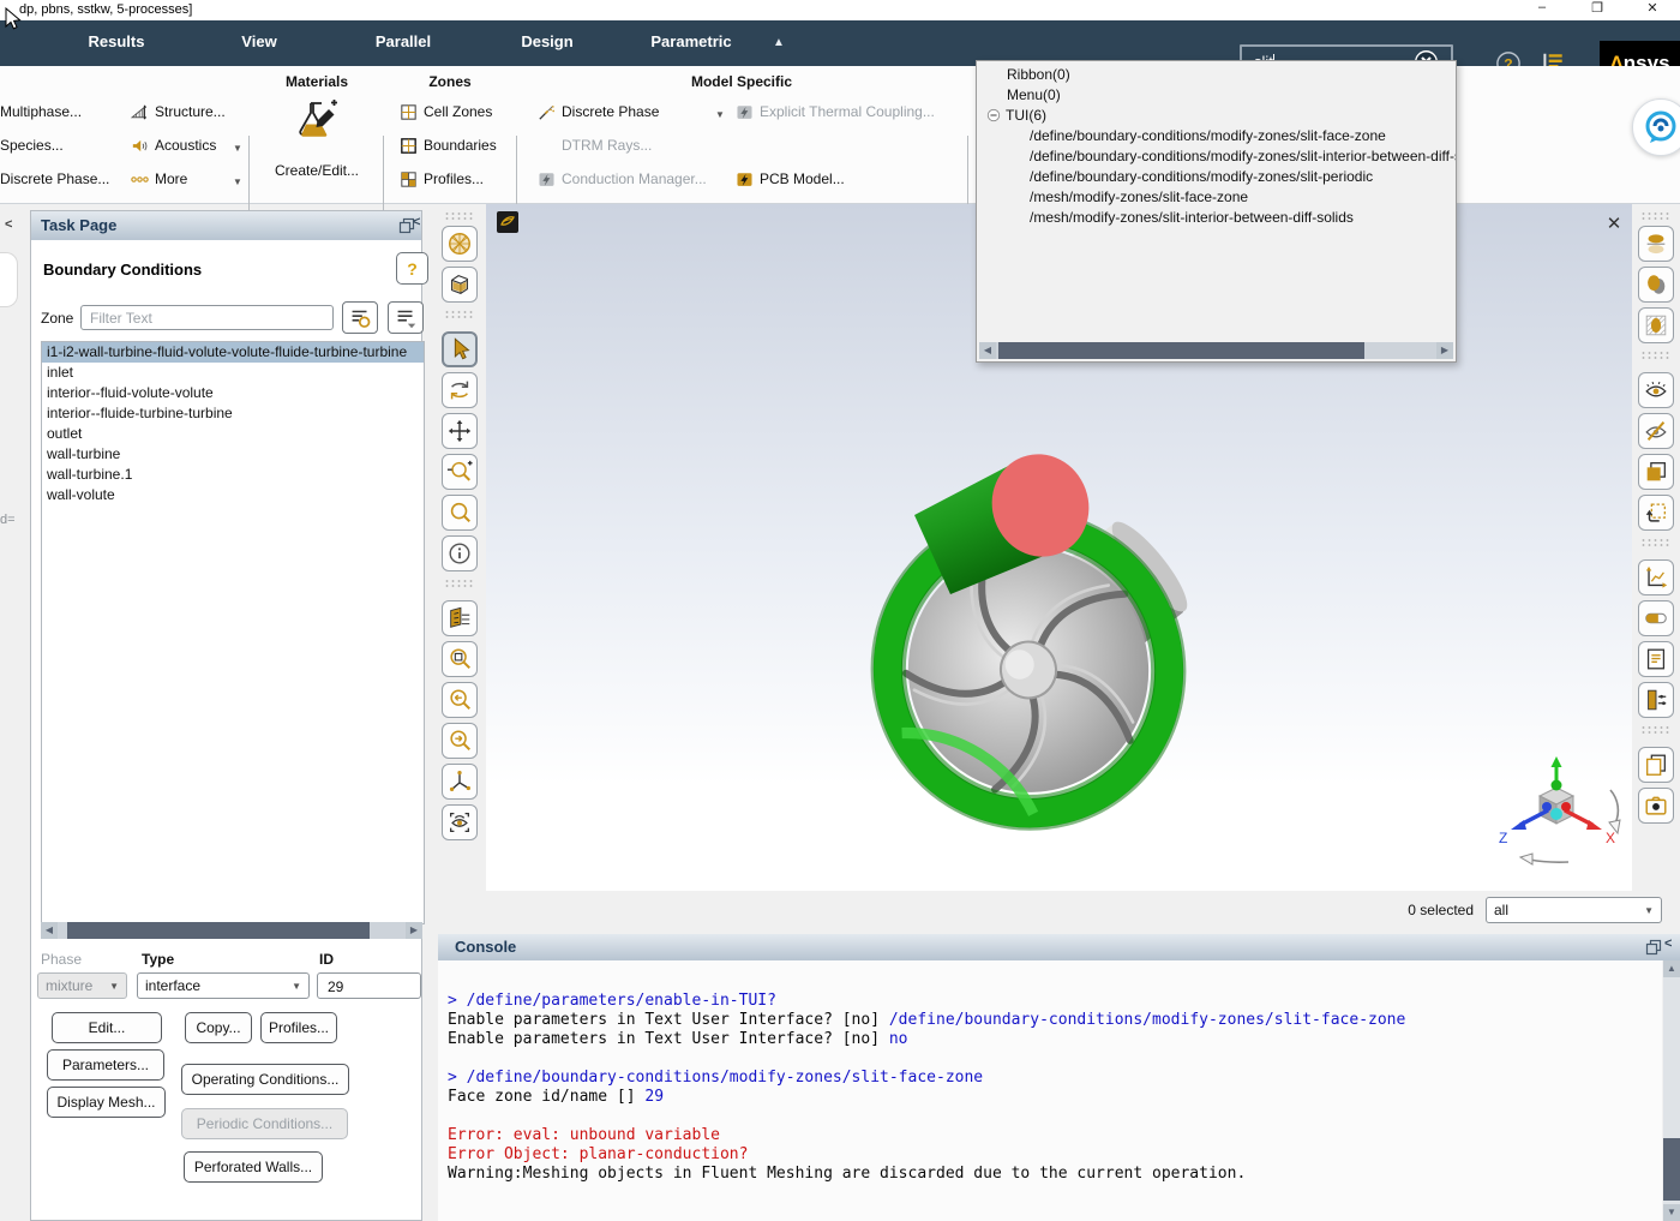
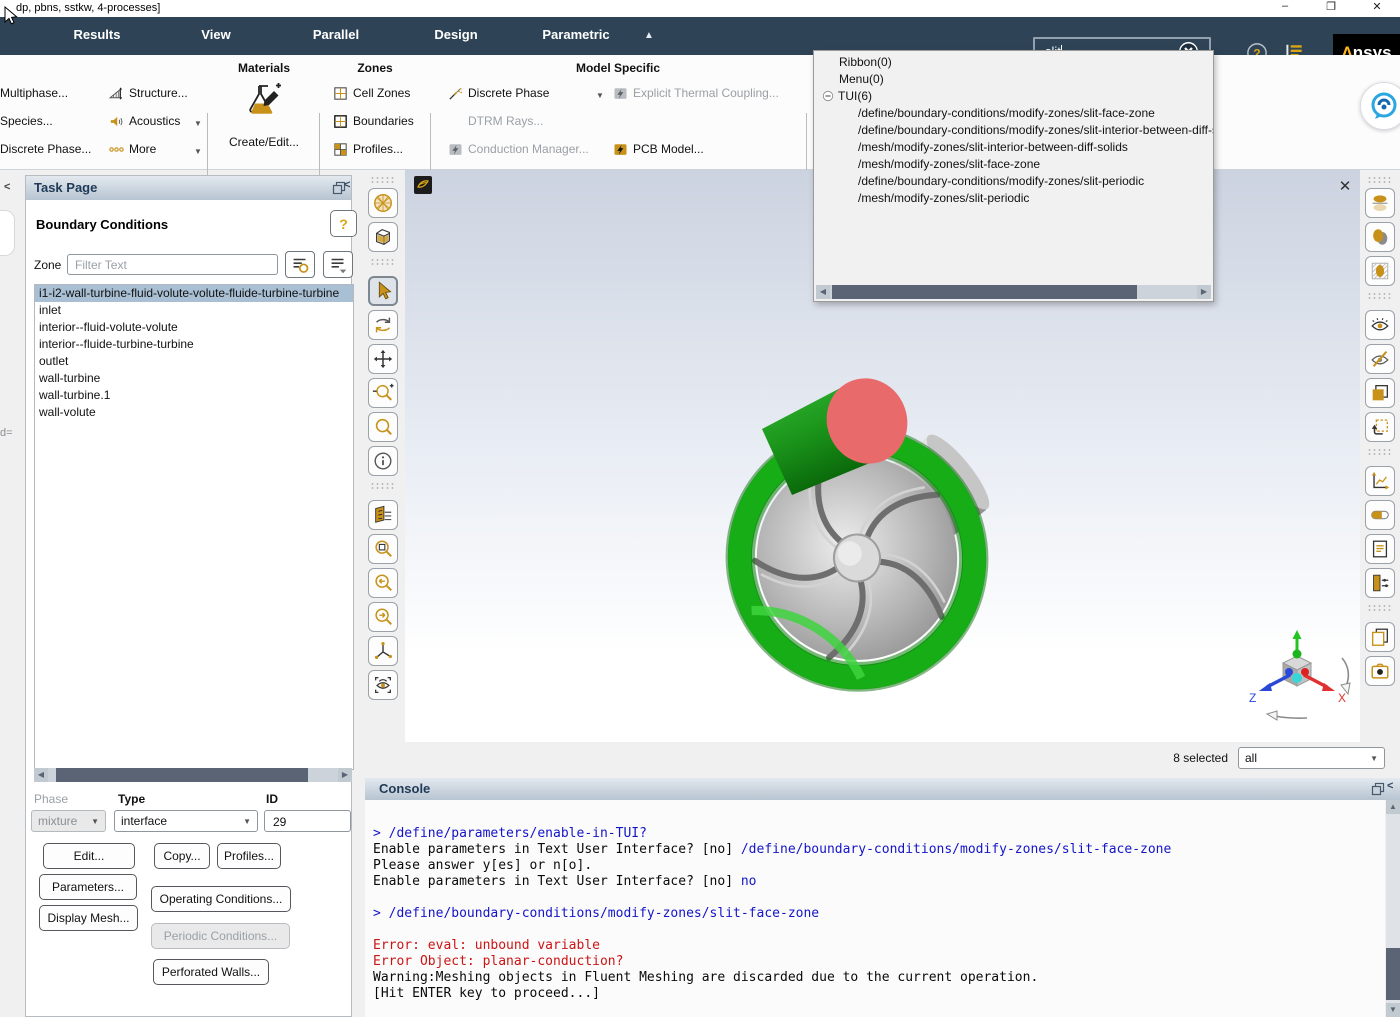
- dp, pbns, sstkw, 5-processes]
+ dp, pbns, sstkw, 4-processes]
  –
  ❐
  ✕
  Results
  View
  Parallel
  Design
  Parametric
  ▲
  ?
  Λnsys
  Multiphase...
  Species...
  Discrete Phase...
  Structure...
  Acoustics
  ▼
  More
  ▼
  Materials
  Create/Edit...
  Zones
  Cell Zones
  Boundaries
  Profiles...
  Model Specific
  Discrete Phase
  ▼
  DTRM Rays...
  Conduction Manager...
  Explicit Thermal Coupling...
  PCB Model...
  <
  d=
  Task Page
  <
  Boundary Conditions
  ?
  Zone
  Filter Text
  i1-i2-wall-turbine-fluid-volute-volute-fluide-turbine-turbine
  inlet
  interior--fluid-volute-volute
  interior--fluide-turbine-turbine
  outlet
  wall-turbine
  wall-turbine.1
  wall-volute
  ◀
  ▶
  Phase
  Type
  ID
  mixture
  ▼
  interface
  ▼
  29
  Edit...
  Copy...
  Profiles...
  Parameters...
  Operating Conditions...
  Display Mesh...
  Periodic Conditions...
  Perforated Walls...
  ✕
  X
  Z
- 0 selected
+ 8 selected
  all
  ▼
  Console
  <
  > /define/parameters/enable-in-TUI?
  Enable parameters in Text User Interface? [no] /define/boundary-conditions/modify-zones/slit-face-zone
+ Please answer y[es] or n[o].
  Enable parameters in Text User Interface? [no] no
  > /define/boundary-conditions/modify-zones/slit-face-zone
- Face zone id/name [] 29
  Error: eval: unbound variable
  Error Object: planar-conduction?
  Warning:Meshing objects in Fluent Meshing are discarded due to the current operation.
+ [Hit ENTER key to proceed...]
  ▲
  ▼
  Ribbon(0)
  Menu(0)
  TUI(6)
  /define/boundary-conditions/modify-zones/slit-face-zone
  /define/boundary-conditions/modify-zones/slit-interior-between-diff-
- /define/boundary-conditions/modify-zones/slit-periodic
+ /mesh/modify-zones/slit-interior-between-diff-solids
  /mesh/modify-zones/slit-face-zone
- /mesh/modify-zones/slit-interior-between-diff-solids
+ /define/boundary-conditions/modify-zones/slit-periodic
+ /mesh/modify-zones/slit-periodic
  ◀
  ▶
